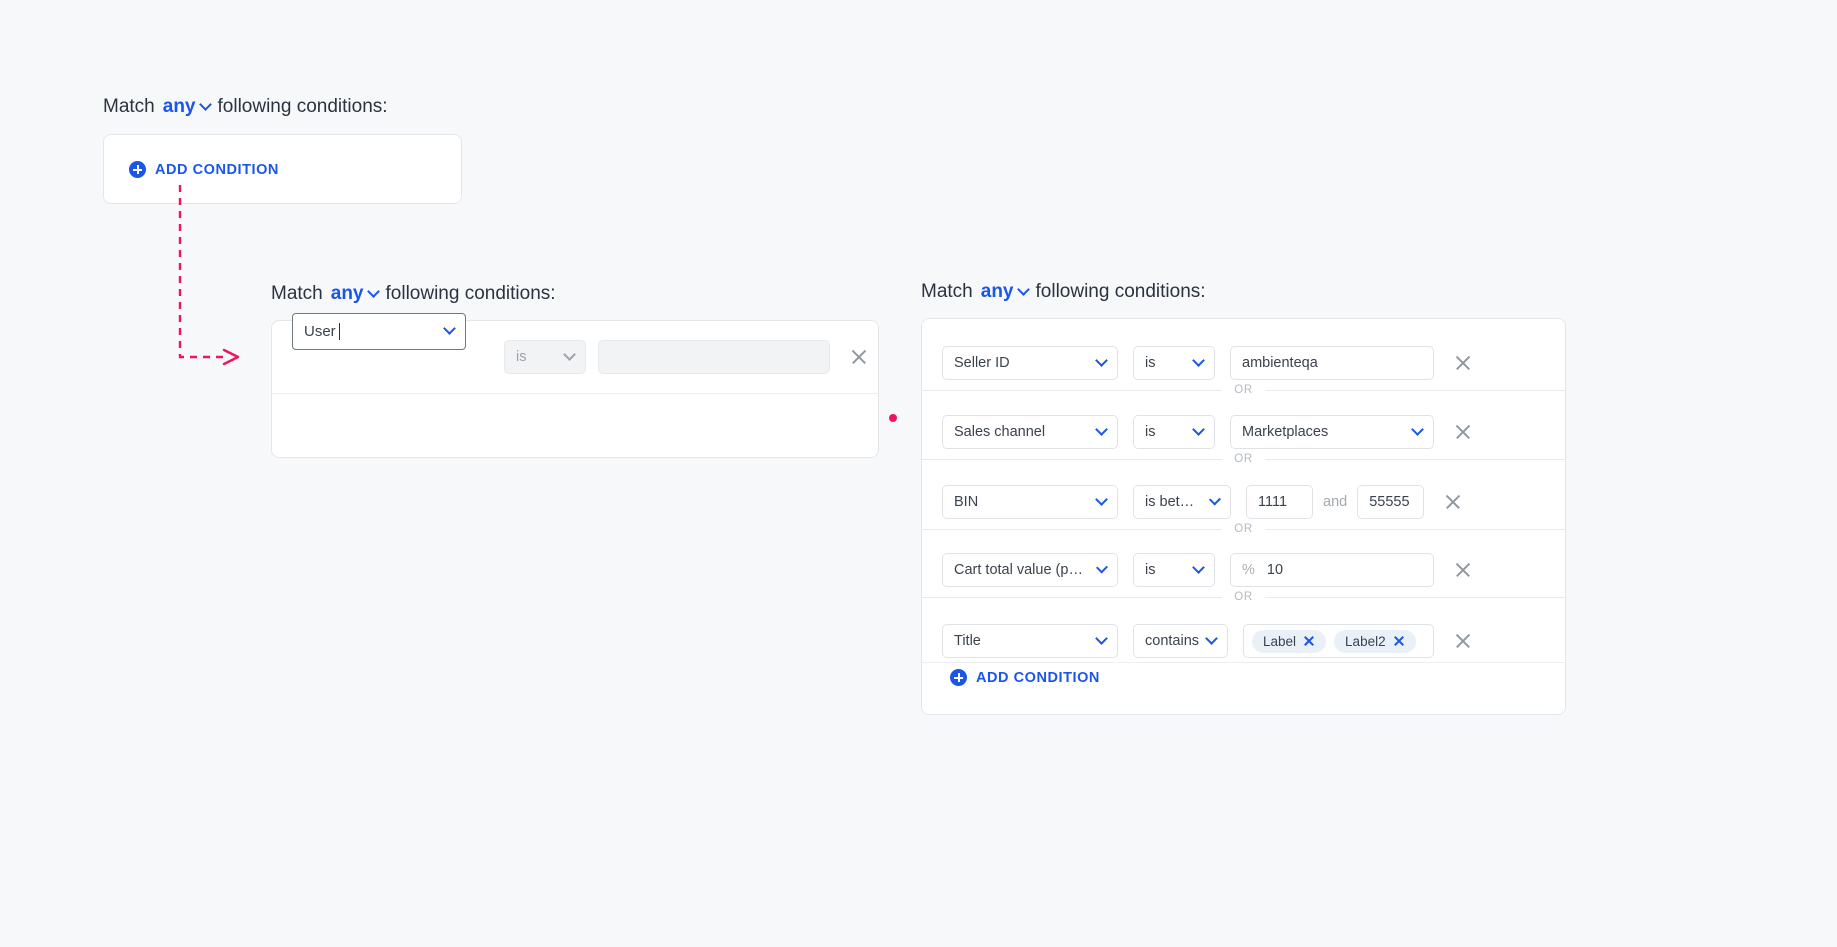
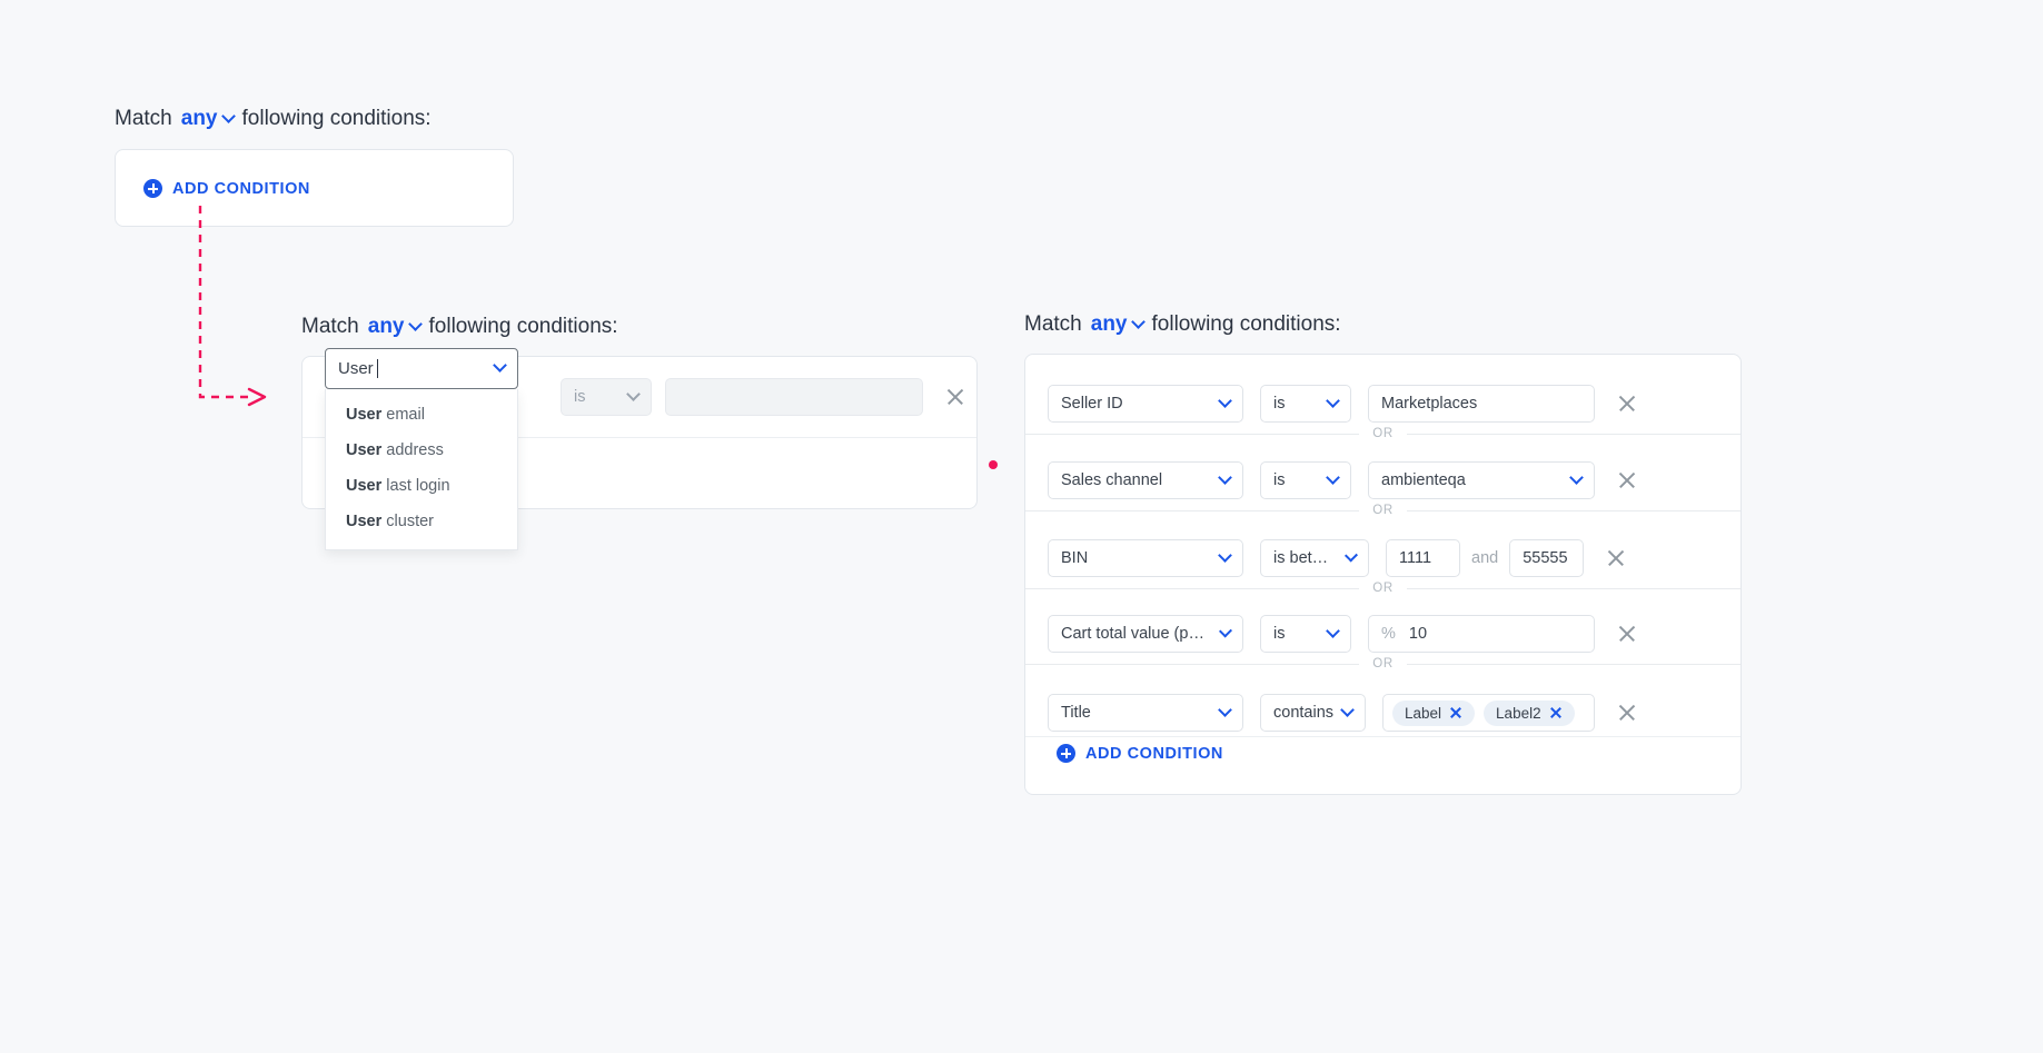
  Match
  any
  following conditions:
  ADD CONDITION
  Match
  any
  following conditions:
  is
  User
+ User email
+ User address
+ User last login
+ User cluster
  Match
  any
  following conditions:
  Seller ID
  is
- ambienteqa
+ Marketplaces
  OR
  Sales channel
  is
- Marketplaces
+ ambienteqa
  OR
  BIN
  is betwee
  1111
  and
  55555
  OR
  Cart total value (perc
  is
  %
  10
  OR
  Title
  contains
  Label
  Label2
  ADD CONDITION
